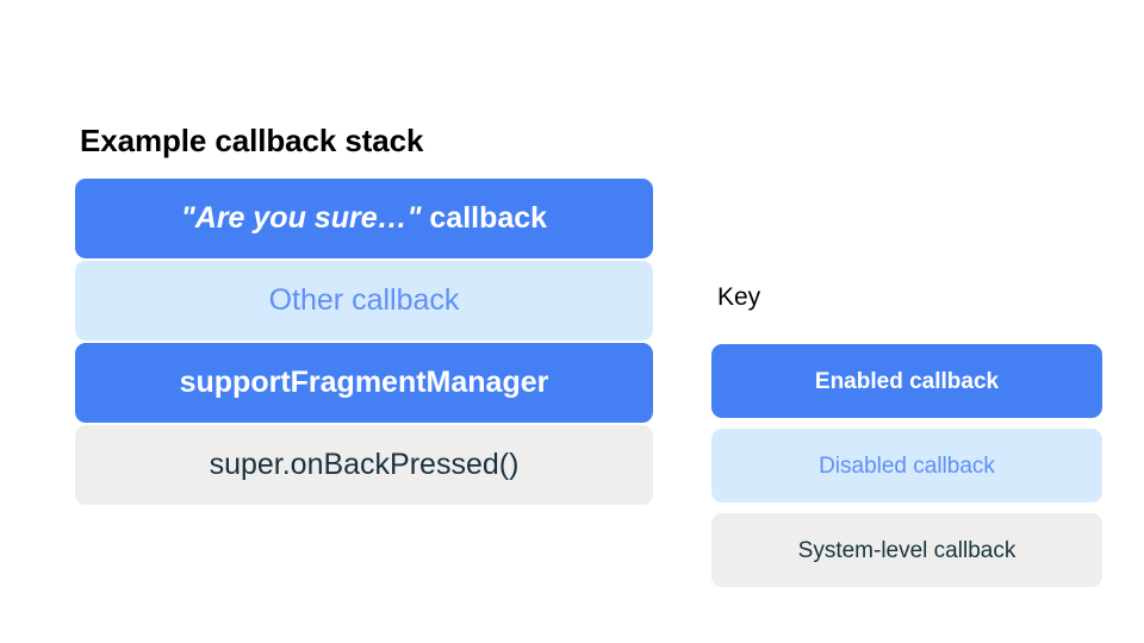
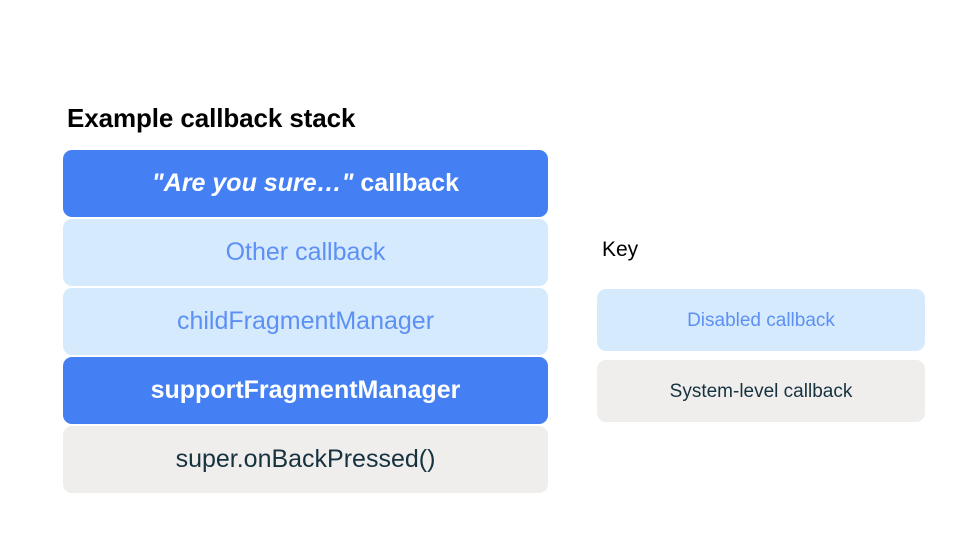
  Example callback stack
  "Are you sure…" callback
  Other callback
+ childFragmentManager
  supportFragmentManager
  super.onBackPressed()
  Key
- Enabled callback
  Disabled callback
  System-level callback
